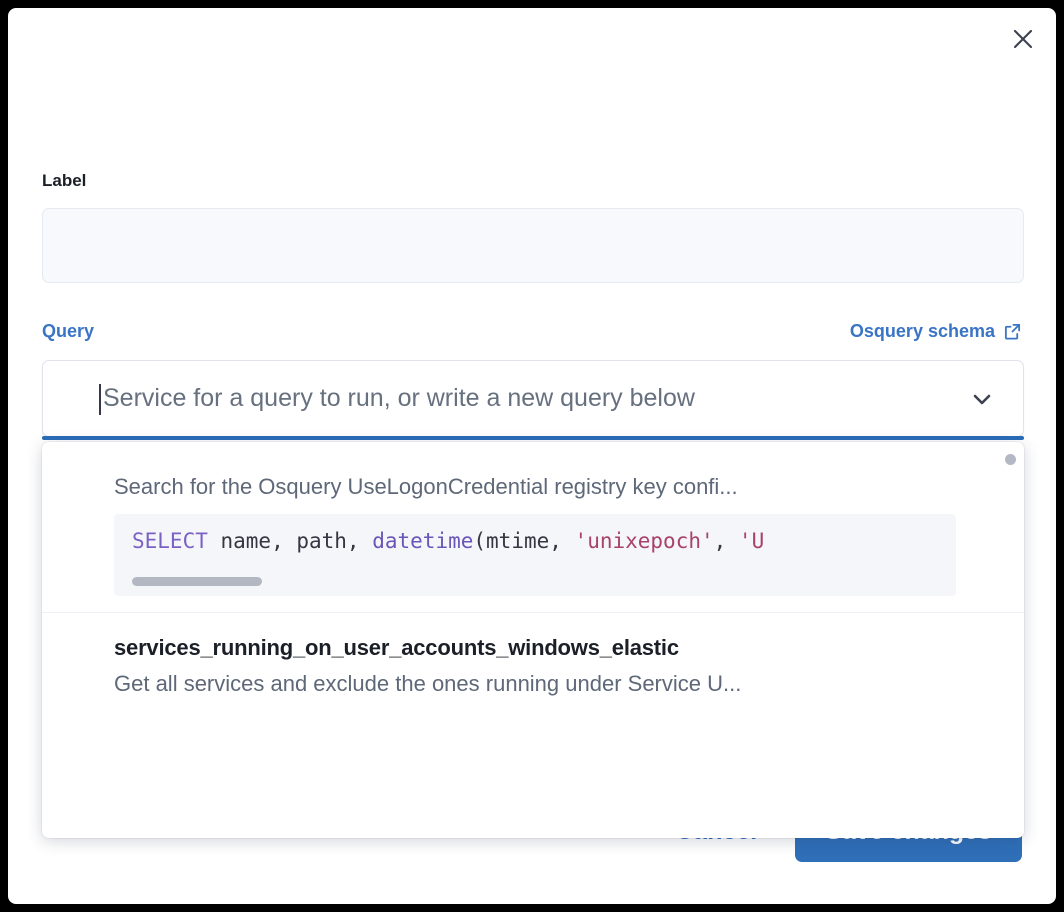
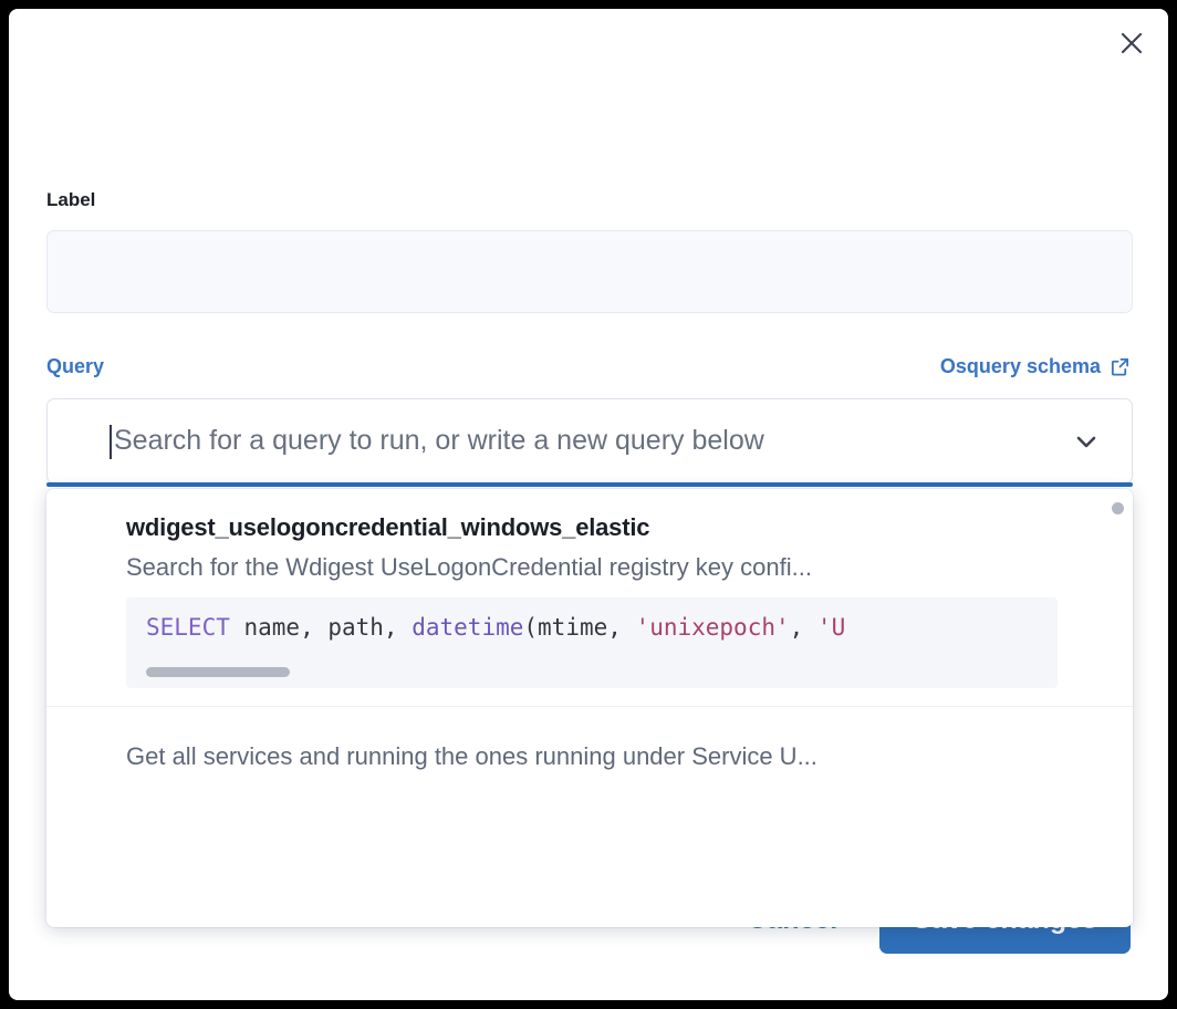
  Label
  Query
  Osquery schema
- Service for a query to run, or write a new query below
+ Search for a query to run, or write a new query below
+ wdigest_uselogoncredential_windows_elastic
- Search for the Osquery UseLogonCredential registry key confi...
+ Search for the Wdigest UseLogonCredential registry key confi...
  SELECT name, path, datetime(mtime, 'unixepoch', 'U
- services_running_on_user_accounts_windows_elastic
- Get all services and exclude the ones running under Service U...
+ Get all services and running the ones running under Service U...
